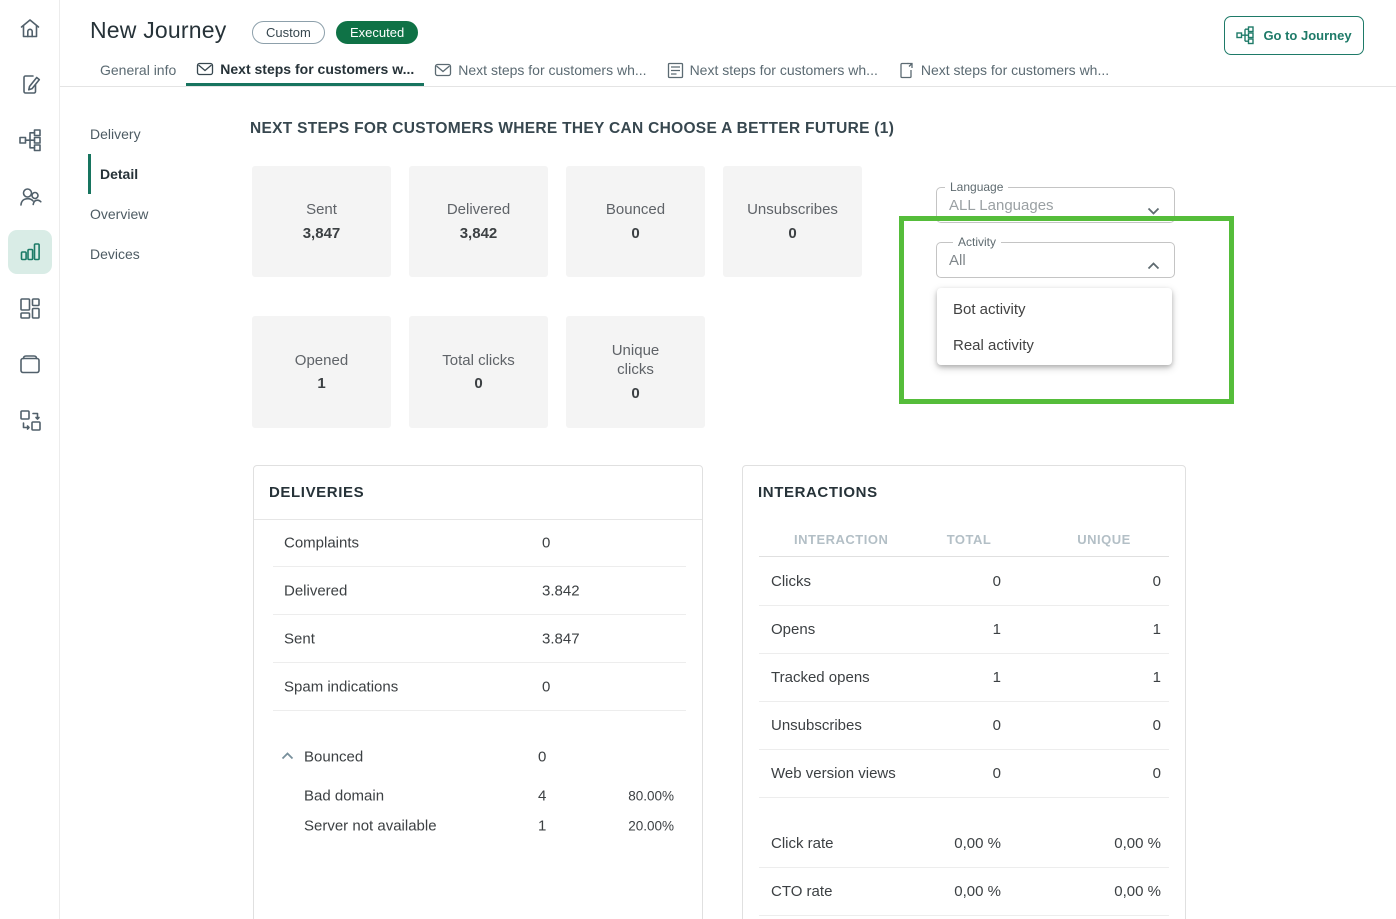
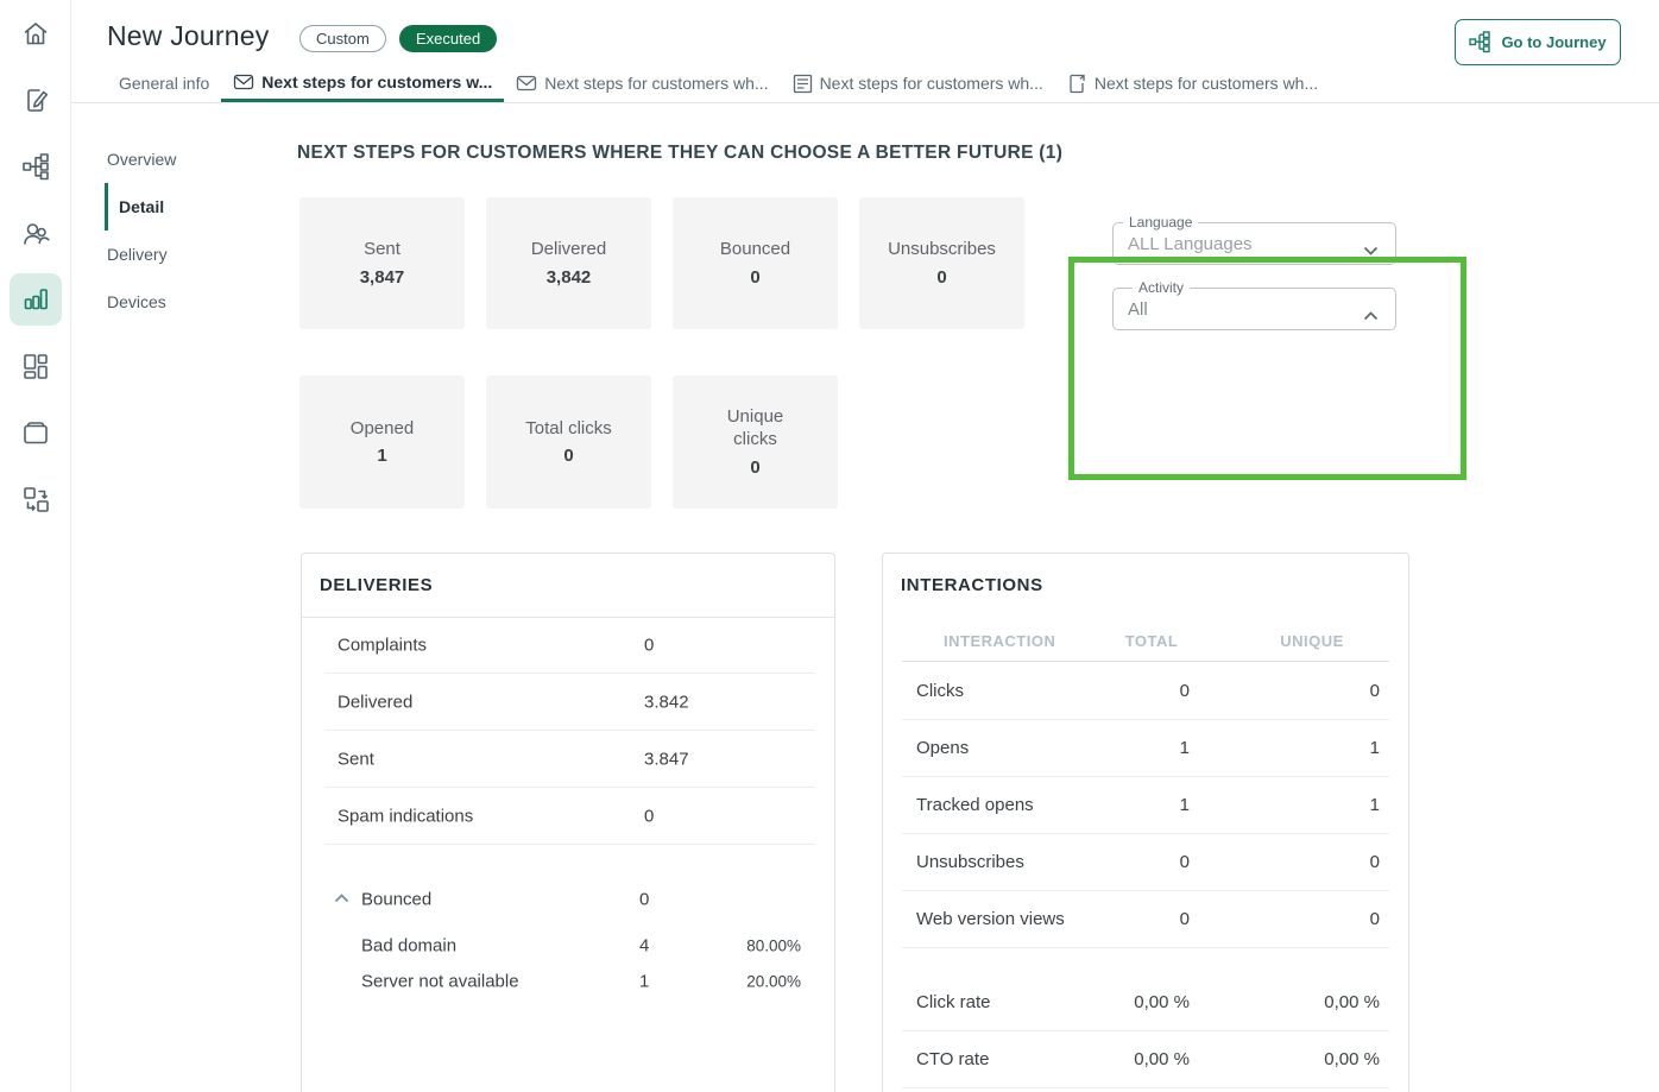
  New Journey
  Custom
  Executed
  Go to Journey
  General info
  Next steps for customers w...
  Next steps for customers wh...
  Next steps for customers wh...
  Next steps for customers wh...
- Delivery
+ Overview
  Detail
- Overview
+ Delivery
  Devices
  NEXT STEPS FOR CUSTOMERS WHERE THEY CAN CHOOSE A BETTER FUTURE (1)
  Sent
  3,847
  Delivered
  3,842
  Bounced
  0
  Unsubscribes
  0
  Opened
  1
  Total clicks
  0
  Unique clicks
  0
  Language
  ALL Languages
  Activity
  All
- Bot activity
- Real activity
  DELIVERIES
  Complaints
  0
  Delivered
  3.842
  Sent
  3.847
  Spam indications
  0
  Bounced
  0
  Bad domain
  4
  80.00%
  Server not available
  1
  20.00%
  INTERACTIONS
  INTERACTION
  TOTAL
  UNIQUE
  Clicks
  0
  0
  Opens
  1
  1
  Tracked opens
  1
  1
  Unsubscribes
  0
  0
  Web version views
  0
  0
  Click rate
  0,00 %
  0,00 %
  CTO rate
  0,00 %
  0,00 %
